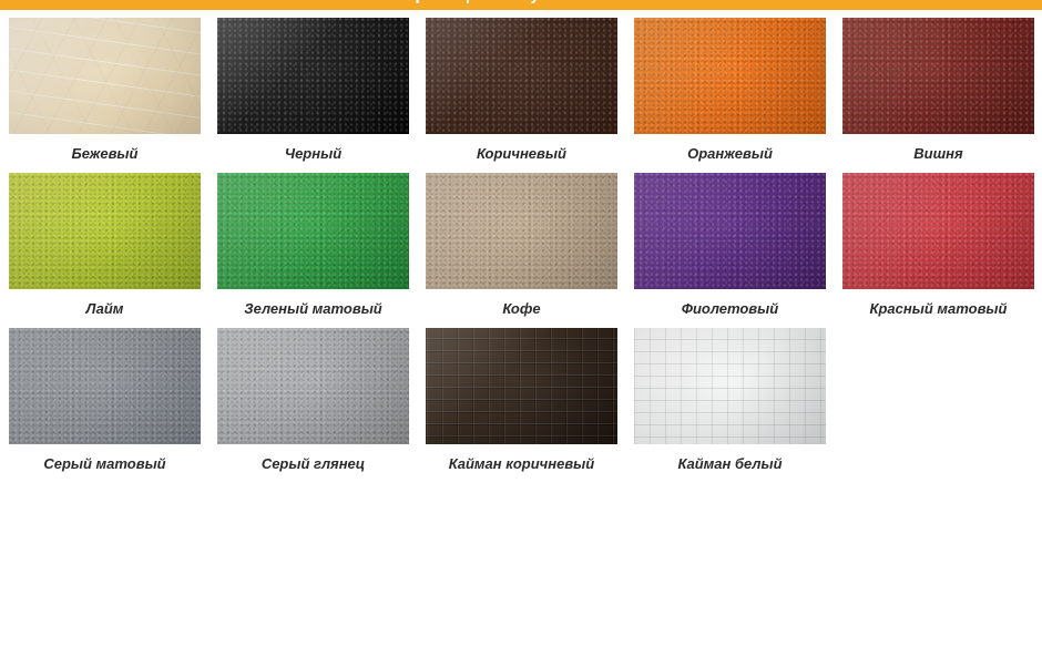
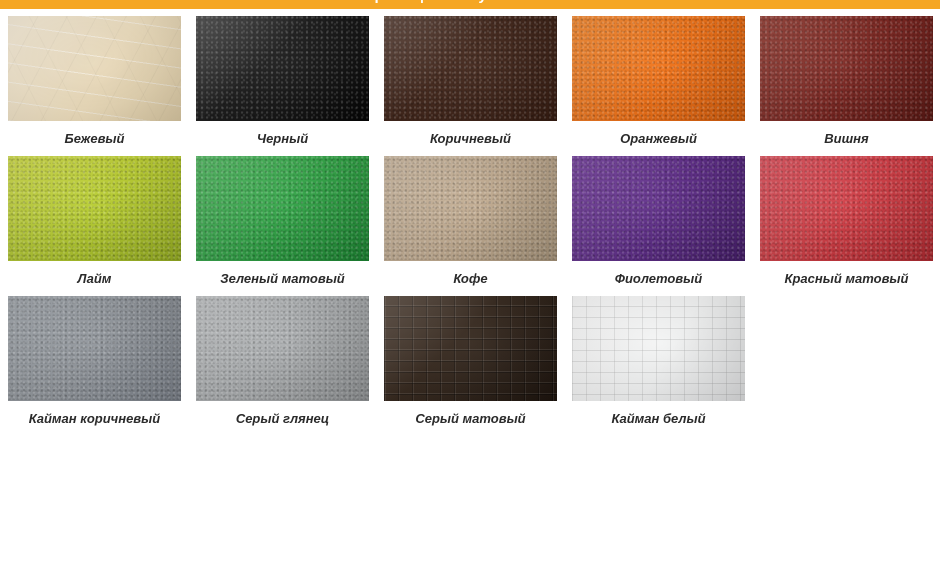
  Бежевый
  Черный
  Коричневый
  Оранжевый
  Вишня
  Лайм
  Зеленый матовый
  Кофе
  Фиолетовый
  Красный матовый
- Серый матовый
+ Кайман коричневый
  Серый глянец
- Кайман коричневый
+ Серый матовый
  Кайман белый
